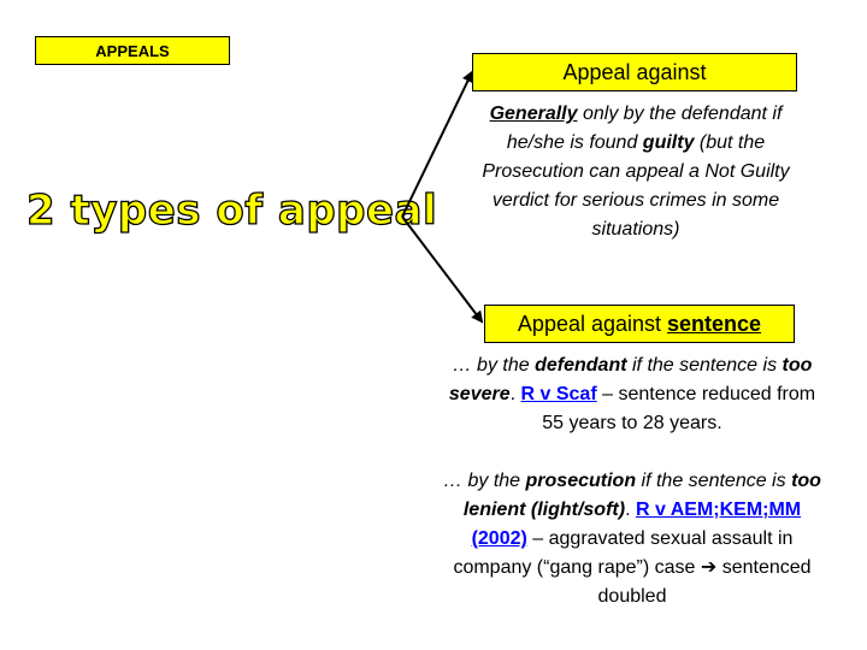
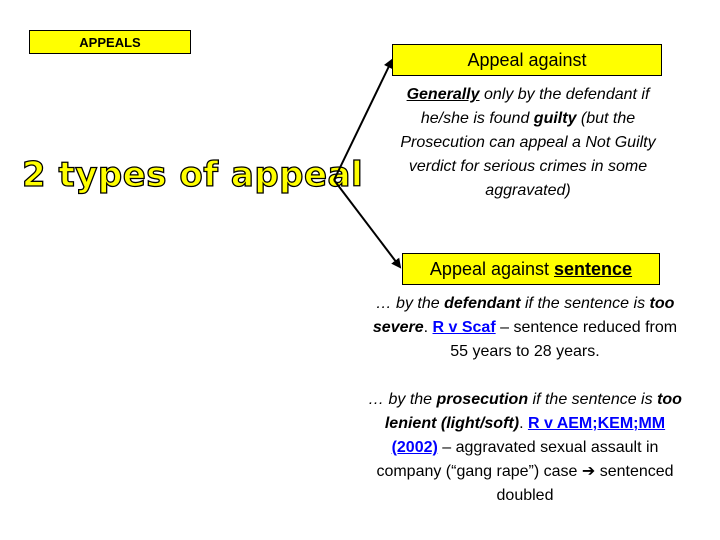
  APPEALS
  2 types of appeal
  Appeal against
- Generally only by the defendant if he/she is found guilty (but the Prosecution can appeal a Not Guilty verdict for serious crimes in some situations)
+ Generally only by the defendant if he/she is found guilty (but the Prosecution can appeal a Not Guilty verdict for serious crimes in some aggravated)
  Appeal against
  sentence
  … by the defendant if the sentence is too severe. R v Scaf – sentence reduced from 55 years to 28 years.
  … by the prosecution if the sentence is too lenient (light/soft). R v AEM;KEM;MM (2002) – aggravated sexual assault in company (“gang rape”) case ➔ sentenced doubled
